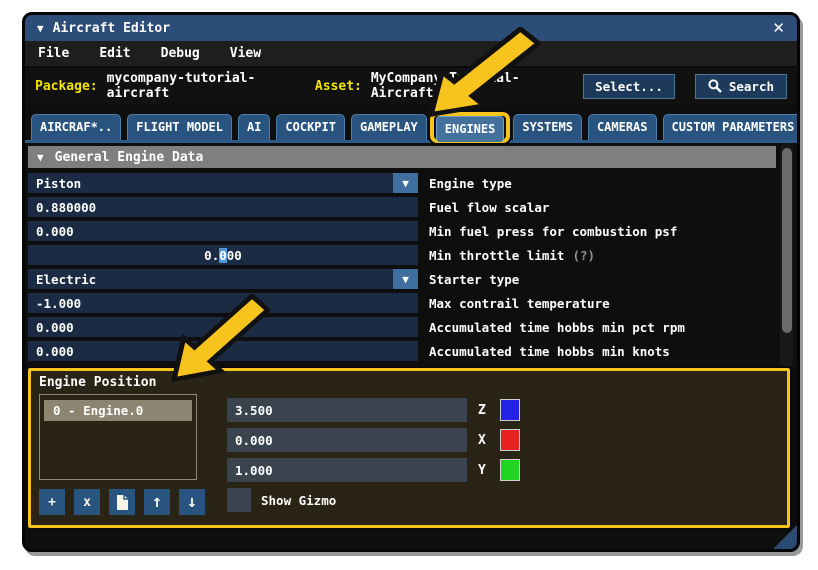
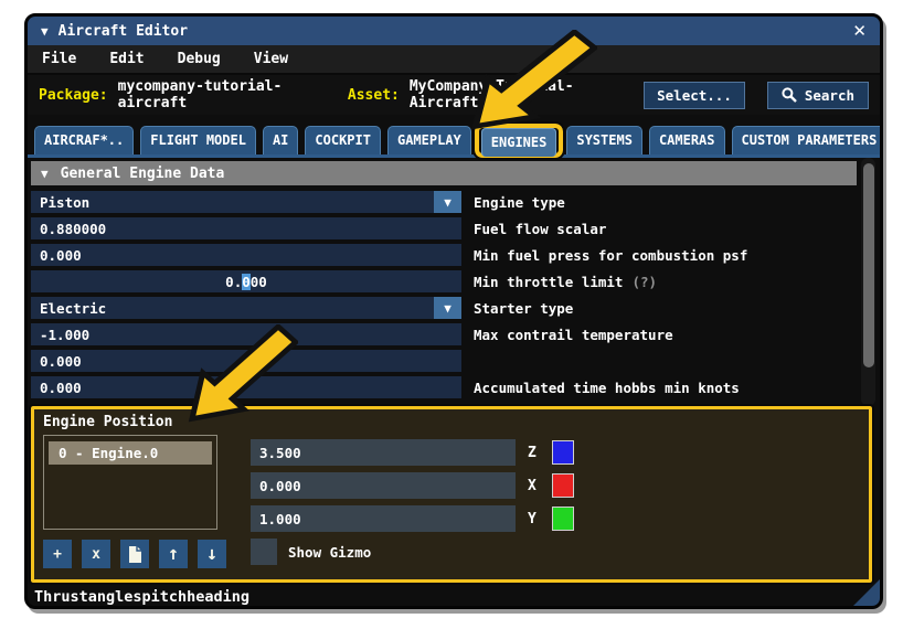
  ▼
  Aircraft Editor
  ✕
  File
  Edit
  Debug
  View
  Package:
  mycompany-tutorial-aircraft
  Asset:
  MyCompanal-Aircraft
  Select...
  Search
  AIRCRAF*..
  FLIGHT MODEL
  AI
  COCKPIT
  GAMEPLAY
  ENGINES
  SYSTEMS
  CAMERAS
  CUSTOM PARAMETERS
  ▼
  General Engine Data
  Piston
  ▼
  Engine type
  0.880000
  Fuel flow scalar
  0.000
  Min fuel press for combustion psf
  0.
  0
  00
  Min throttle limit (?)
  Electric
  ▼
  Starter type
  -1.000
  Max contrail temperature
  0.000
- Accumulated time hobbs min pct rpm
  0.000
  Accumulated time hobbs min knots
  Engine Position
  0 - Engine.0
  +
  x
  ↑
  ↓
  3.500
  Z
  0.000
  X
  1.000
  Y
  Show Gizmo
+ Thrustanglespitchheading
